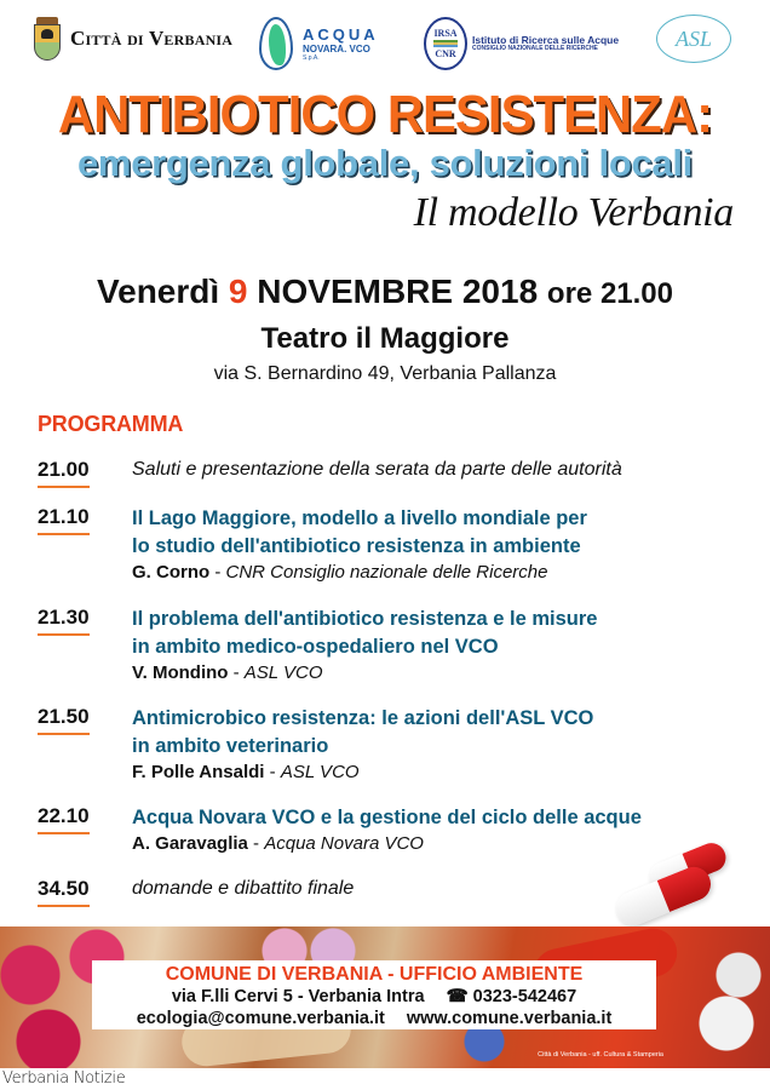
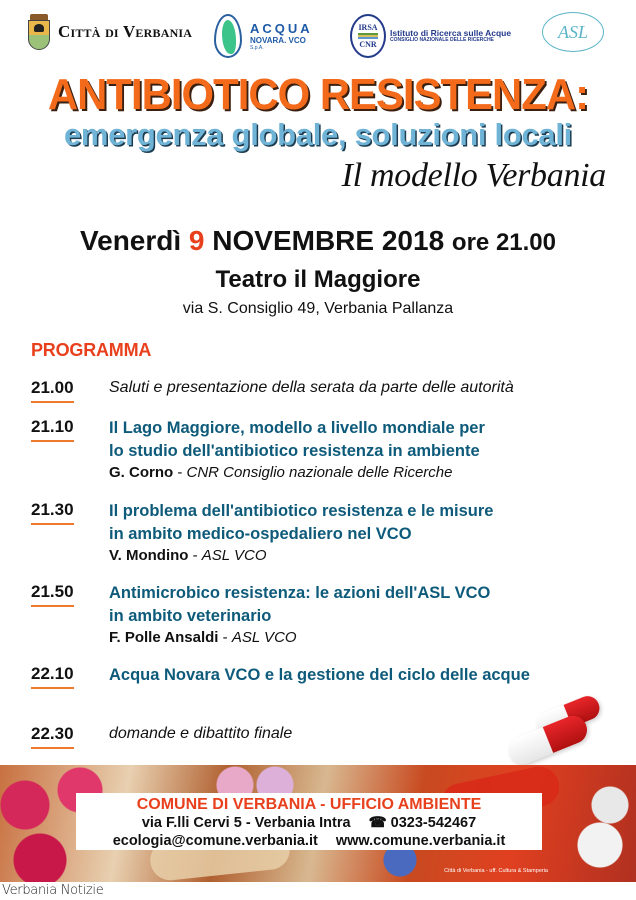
  Città di Verbania
  ACQUA
  NOVARA. VCO
  IRSA
  CNR
  Istituto di Ricerca sulle Acque
  ASL
  ANTIBIOTICO RESISTENZA:
  emergenza globale, soluzioni locali
  Il modello Verbania
  Venerdì 9 NOVEMBRE 2018 ore 21.00
  Teatro il Maggiore
- via S. Bernardino 49, Verbania Pallanza
+ via S. Consiglio 49, Verbania Pallanza
  PROGRAMMA
  21.00
  Saluti e presentazione della serata da parte delle autorità
  21.10
  Il Lago Maggiore, modello a livello mondiale per
  lo studio dell'antibiotico resistenza in ambiente
  G. Corno - CNR Consiglio nazionale delle Ricerche
  21.30
  Il problema dell'antibiotico resistenza e le misure
  in ambito medico-ospedaliero nel VCO
  V. Mondino - ASL VCO
  21.50
  Antimicrobico resistenza: le azioni dell'ASL VCO
  in ambito veterinario
  F. Polle Ansaldi - ASL VCO
  22.10
  Acqua Novara VCO e la gestione del ciclo delle acque
- A. Garavaglia - Acqua Novara VCO
- 34.50
+ 22.30
  domande e dibattito finale
  COMUNE DI VERBANIA - UFFICIO AMBIENTE
  via F.lli Cervi 5 - Verbania Intra ☎ 0323-542467
  ecologia@comune.verbania.it www.comune.verbania.it
  Verbania Notizie
